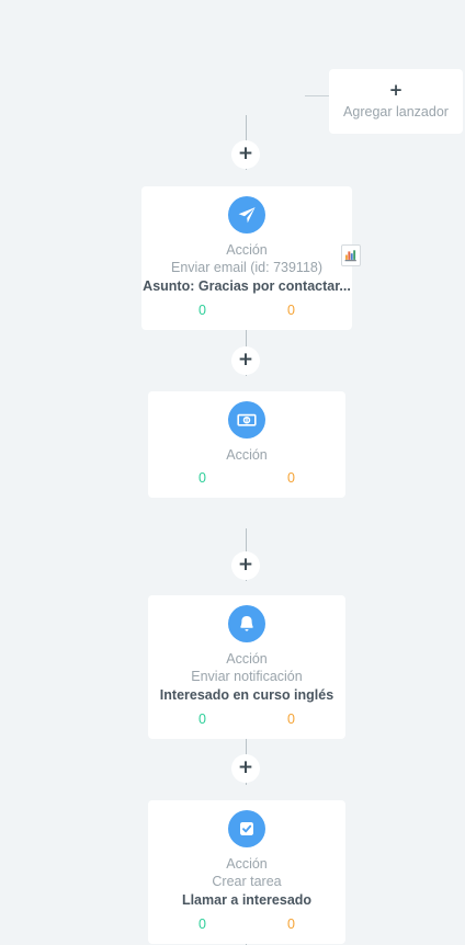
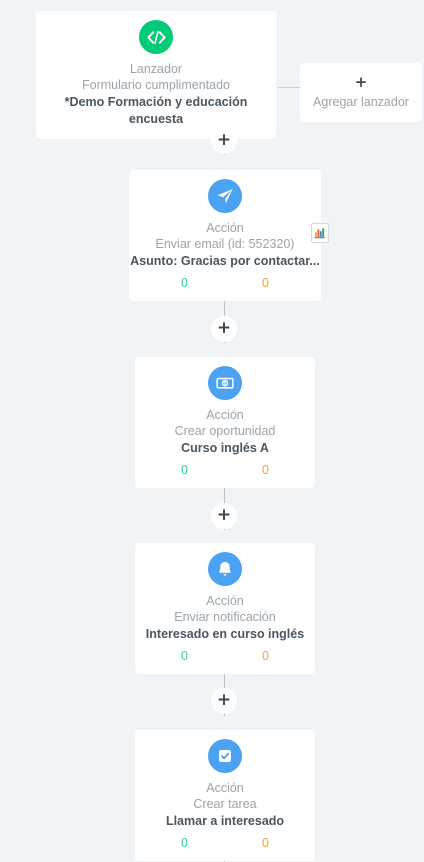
+ Lanzador
+ Formulario cumplimentado
+ *Demo Formación y educación encuesta
  +
  Agregar lanzador
  +
  Acción
- Enviar email (id: 739118)
+ Enviar email (id: 552320)
  Asunto: Gracias por contactar...
  0
  0
  +
  Acción
+ Crear oportunidad
+ Curso inglés A
  0
  0
  +
  Acción
  Enviar notificación
  Interesado en curso inglés
  0
  0
  +
  Acción
  Crear tarea
  Llamar a interesado
  0
  0
